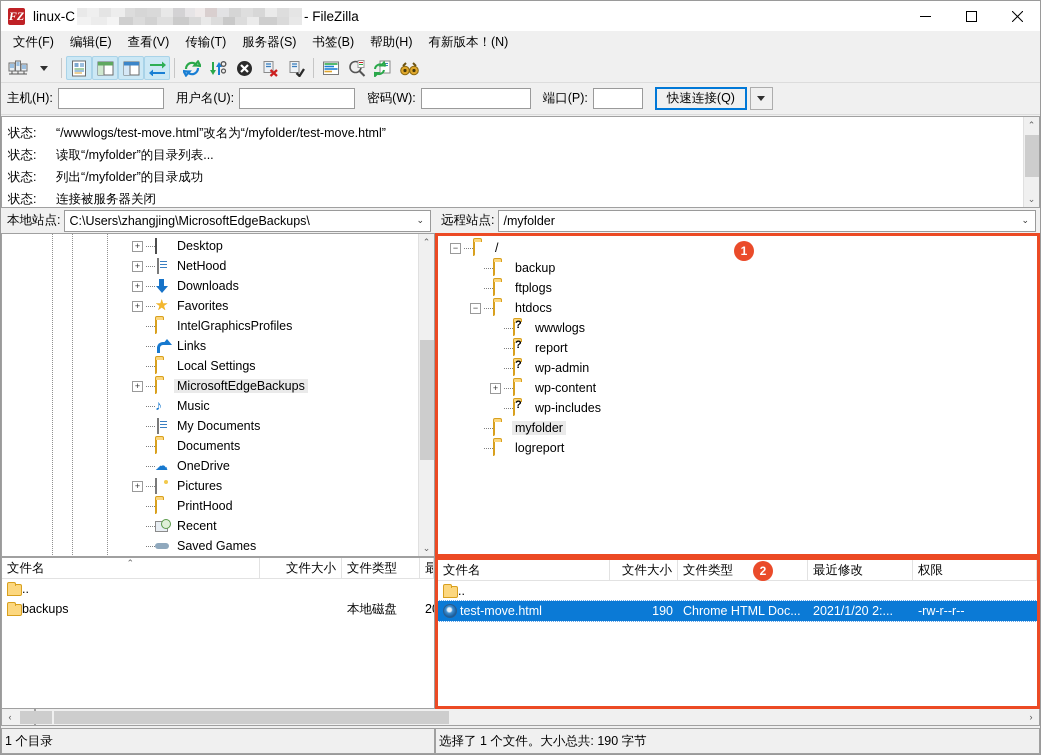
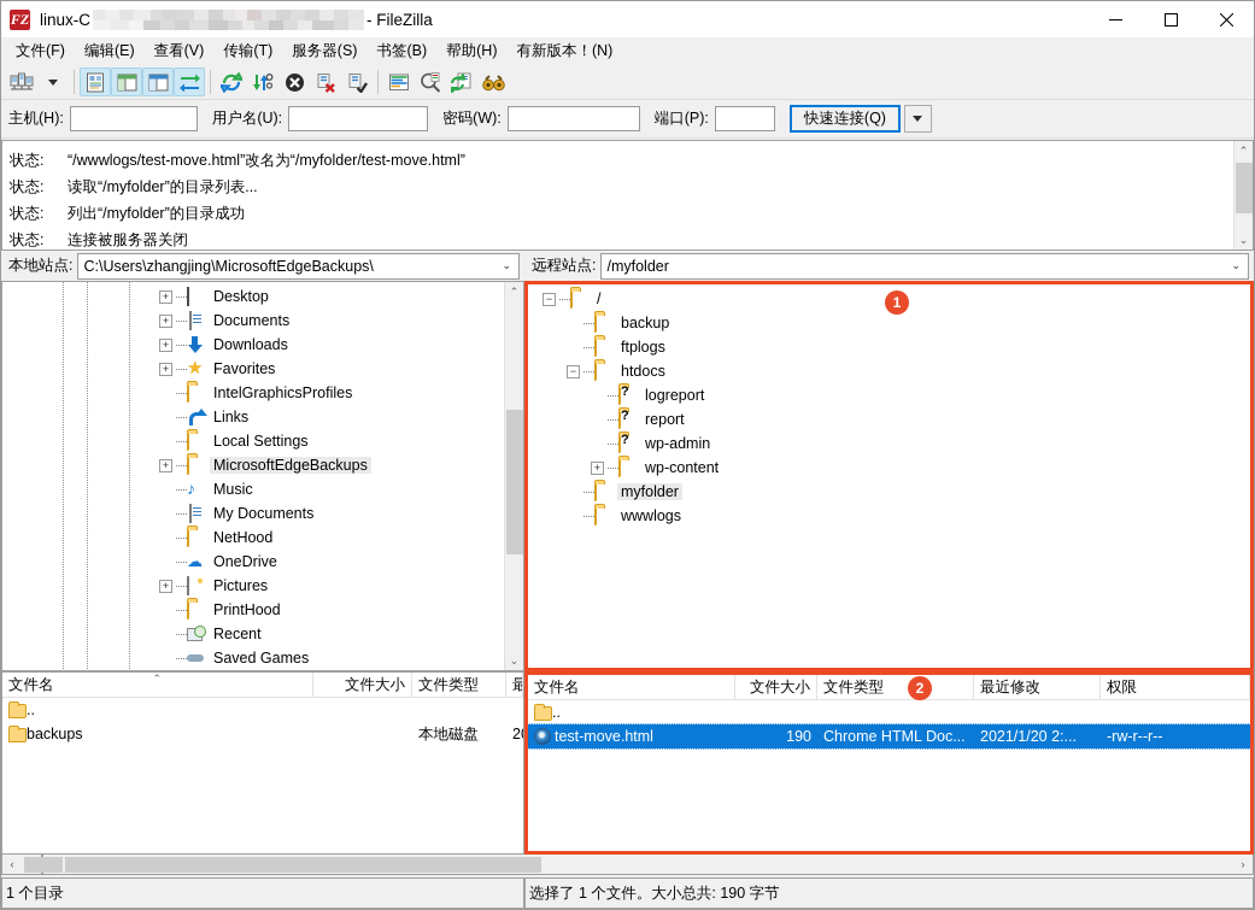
  FZ
  linux-C
  - FileZilla
  文件(F)
  编辑(E)
  查看(V)
  传输(T)
  服务器(S)
  书签(B)
  帮助(H)
  有新版本！(N)
  主机(H):
  用户名(U):
  密码(W):
  端口(P):
  快速连接(Q)
  状态:
  “/wwwlogs/test-move.html”改名为“/myfolder/test-move.html”
  状态:
  读取“/myfolder”的目录列表...
  状态:
  列出“/myfolder”的目录成功
  状态:
  连接被服务器关闭
  ⌃
  ⌄
  本地站点:
  C:\Users\zhangjing\MicrosoftEdgeBackups\
  ⌄
  远程站点:
  /myfolder
  ⌄
  +
  Desktop
  +
- NetHood
+ Documents
  +
  Downloads
  +
  ★
  Favorites
  IntelGraphicsProfiles
  Links
  Local Settings
  +
  MicrosoftEdgeBackups
  ♪
  Music
  My Documents
- Documents
+ NetHood
  ☁
  OneDrive
  +
  Pictures
  PrintHood
  Recent
  Saved Games
  ⌃
  ⌄
  −
  /
  backup
  ftplogs
  −
  htdocs
- wwwlogs
+ logreport
  report
  wp-admin
  +
  wp-content
- wp-includes
  myfolder
- logreport
+ wwwlogs
  1
  文件名
  ⌃
  文件大小
  文件类型
  ..
  backups
  本地磁盘
  文件名
  文件大小
  文件类型
  最近修改
  权限
  ..
  test-move.html
  190
  Chrome HTML Doc...
  2021/1/20 2:...
  -rw-r--r--
  2
  ‹
  ›
  1 个目录
  选择了 1 个文件。大小总共: 190 字节
